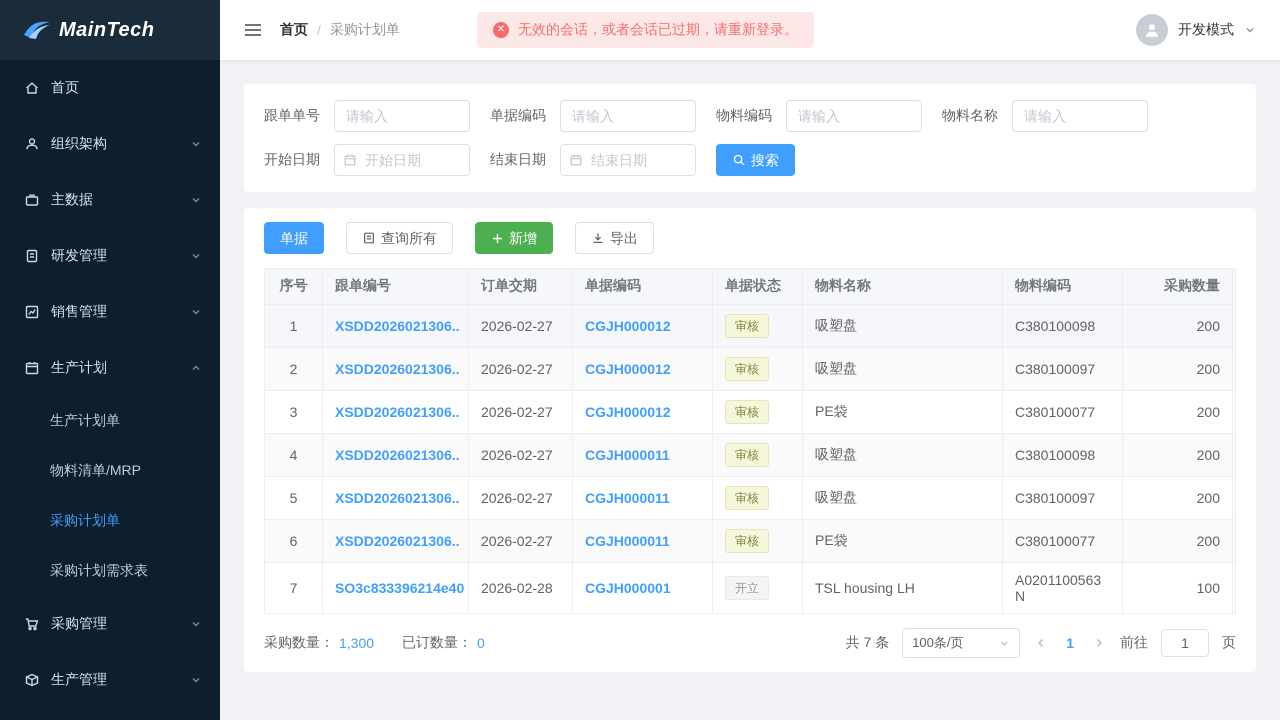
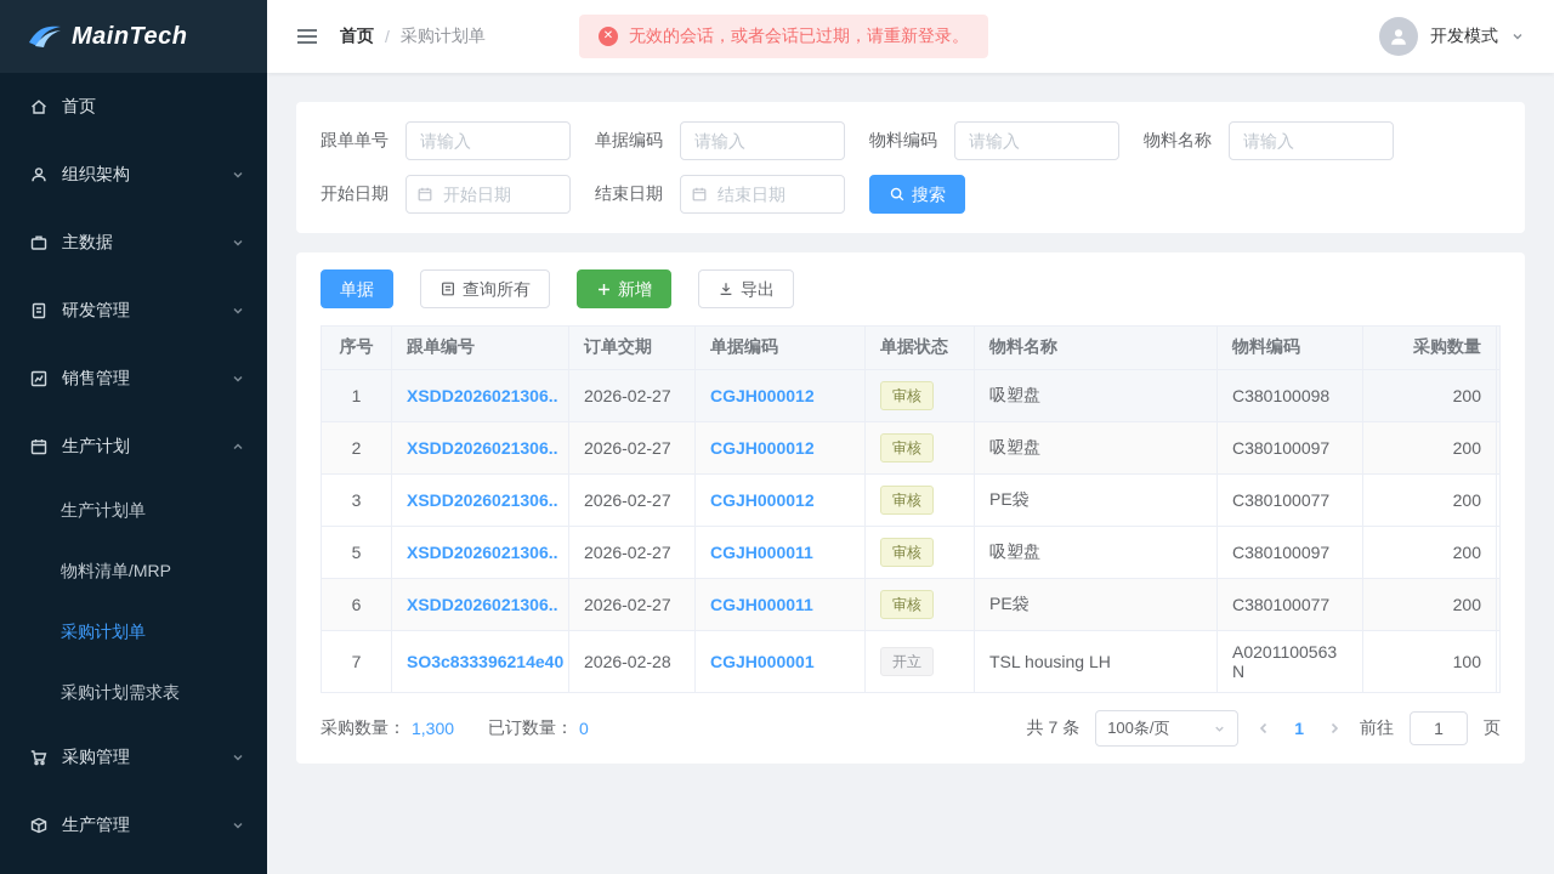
  MainTech
  首页
  组织架构
  主数据
  研发管理
  销售管理
  生产计划
  生产计划单
  物料清单/MRP
  采购计划单
  采购计划需求表
  采购管理
  生产管理
  首页
  /
  采购计划单
  ✕
  无效的会话，或者会话已过期，请重新登录。
  开发模式
  跟单单号
  请输入
  单据编码
  请输入
  物料编码
  请输入
  物料名称
  请输入
  开始日期
  开始日期
  结束日期
  结束日期
  搜索
  单据
  查询所有
  新增
  导出
  序号	跟单编号	订单交期	单据编码	单据状态	物料名称	物料编码	采购数量
  1	XSDD2026021306..	2026-02-27	CGJH000012	审核	吸塑盘	C380100098	200
  2	XSDD2026021306..	2026-02-27	CGJH000012	审核	吸塑盘	C380100097	200
  3	XSDD2026021306..	2026-02-27	CGJH000012	审核	PE袋	C380100077	200
- 4	XSDD2026021306..	2026-02-27	CGJH000011	审核	吸塑盘	C380100098	200
  5	XSDD2026021306..	2026-02-27	CGJH000011	审核	吸塑盘	C380100097	200
  6	XSDD2026021306..	2026-02-27	CGJH000011	审核	PE袋	C380100077	200
  7	SO3c833396214e40	2026-02-28	CGJH000001	开立	TSL housing LH	A0201100563N	100
  采购数量：
  1,300
  已订数量：
  0
  共 7 条
  100条/页
  1
  前往
  1
  页
